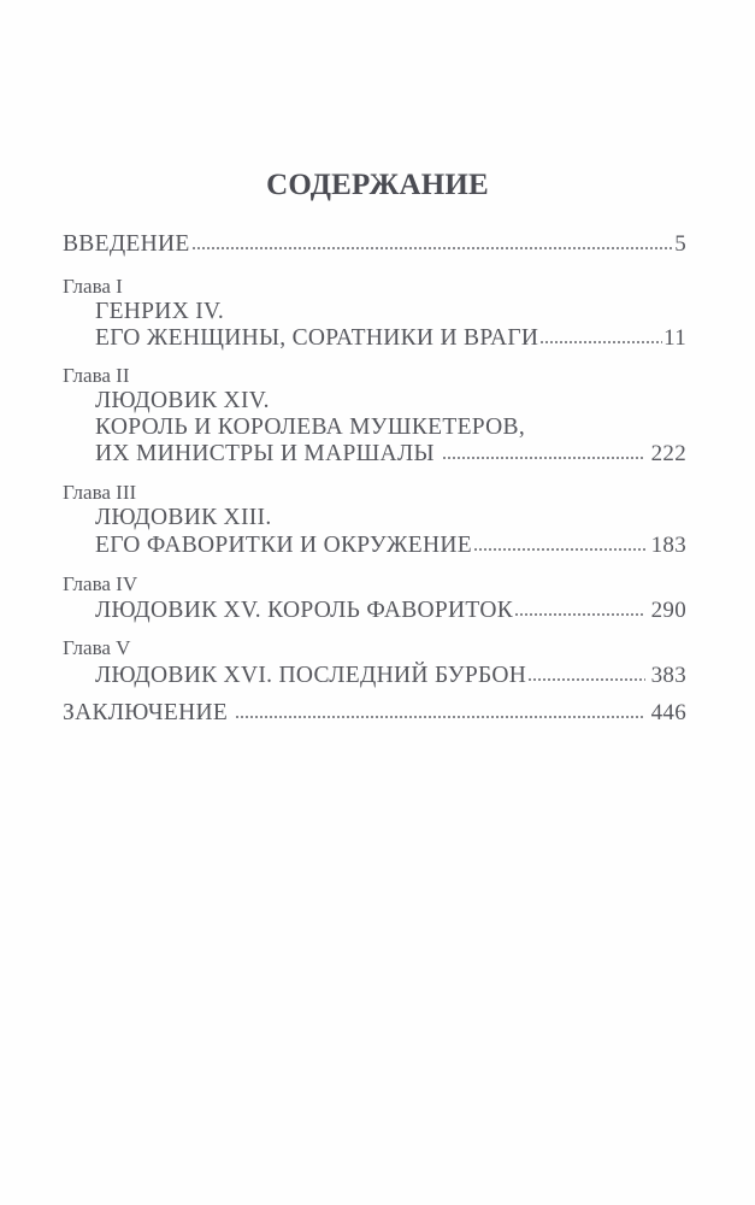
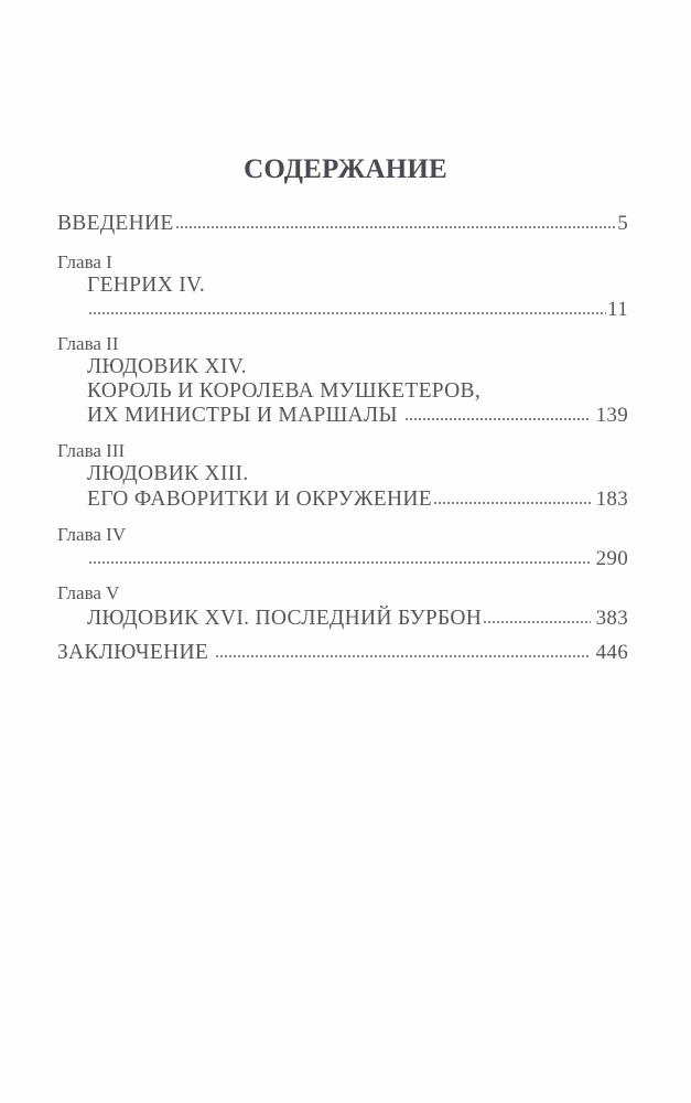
  СОДЕРЖАНИЕ
  ВВЕДЕНИЕ
  5
  Глава I
  ГЕНРИХ IV.
- ЕГО ЖЕНЩИНЫ, СОРАТНИКИ И ВРАГИ
  11
  Глава II
  ЛЮДОВИК XIV.
  КОРОЛЬ И КОРОЛЕВА МУШКЕТЕРОВ,
  ИХ МИНИСТРЫ И МАРШАЛЫ
- 222
+ 139
  Глава III
  ЛЮДОВИК XIII.
  ЕГО ФАВОРИТКИ И ОКРУЖЕНИЕ
  183
  Глава IV
- ЛЮДОВИК XV. КОРОЛЬ ФАВОРИТОК
  290
  Глава V
  ЛЮДОВИК XVI. ПОСЛЕДНИЙ БУРБОН
  383
  ЗАКЛЮЧЕНИЕ
  446
